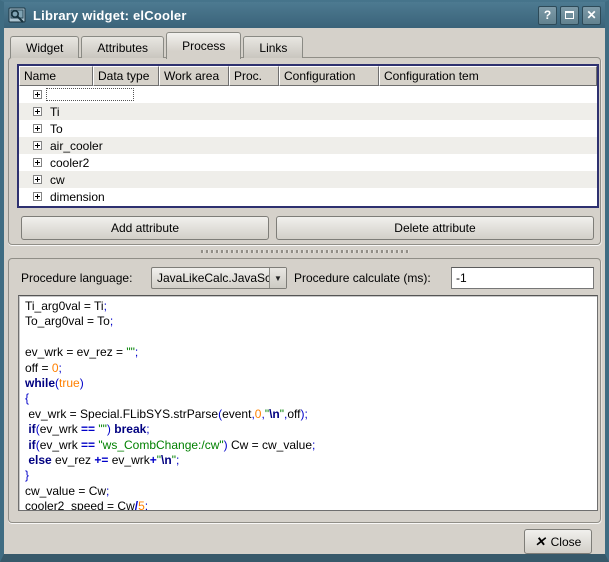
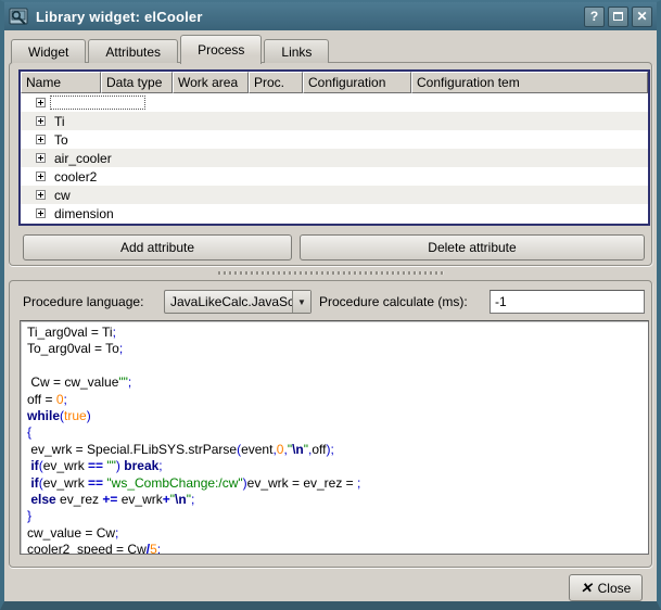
  Library widget: elCooler
  ?
  ✕
  Widget
  Attributes
  Process
  Links
  Name
  Data type
  Work area
  Proc.
  Configuration
  Configuration tem
  Ti
  To
  air_cooler
  cooler2
  cw
  dimension
  Add attribute
  Delete attribute
  Procedure language:
  JavaLikeCalc.JavaS
  ▼
  Procedure calculate (ms):
  -1
  Ti_arg0val = Ti;
  To_arg0val = To;
- ev_wrk = ev_rez = "";
+ Cw = cw_value"";
  off = 0;
  while(true)
  {
  ev_wrk = Special.FLibSYS.strParse(event,0,"\n",off);
  if(ev_wrk == "") break;
- if(ev_wrk == "ws_CombChange:/cw") Cw = cw_value;
+ if(ev_wrk == "ws_CombChange:/cw")ev_wrk = ev_rez = ;
  else ev_rez += ev_wrk+"\n";
  }
  cw_value = Cw;
  cooler2_speed = Cw/5;
  ✕
  Close
